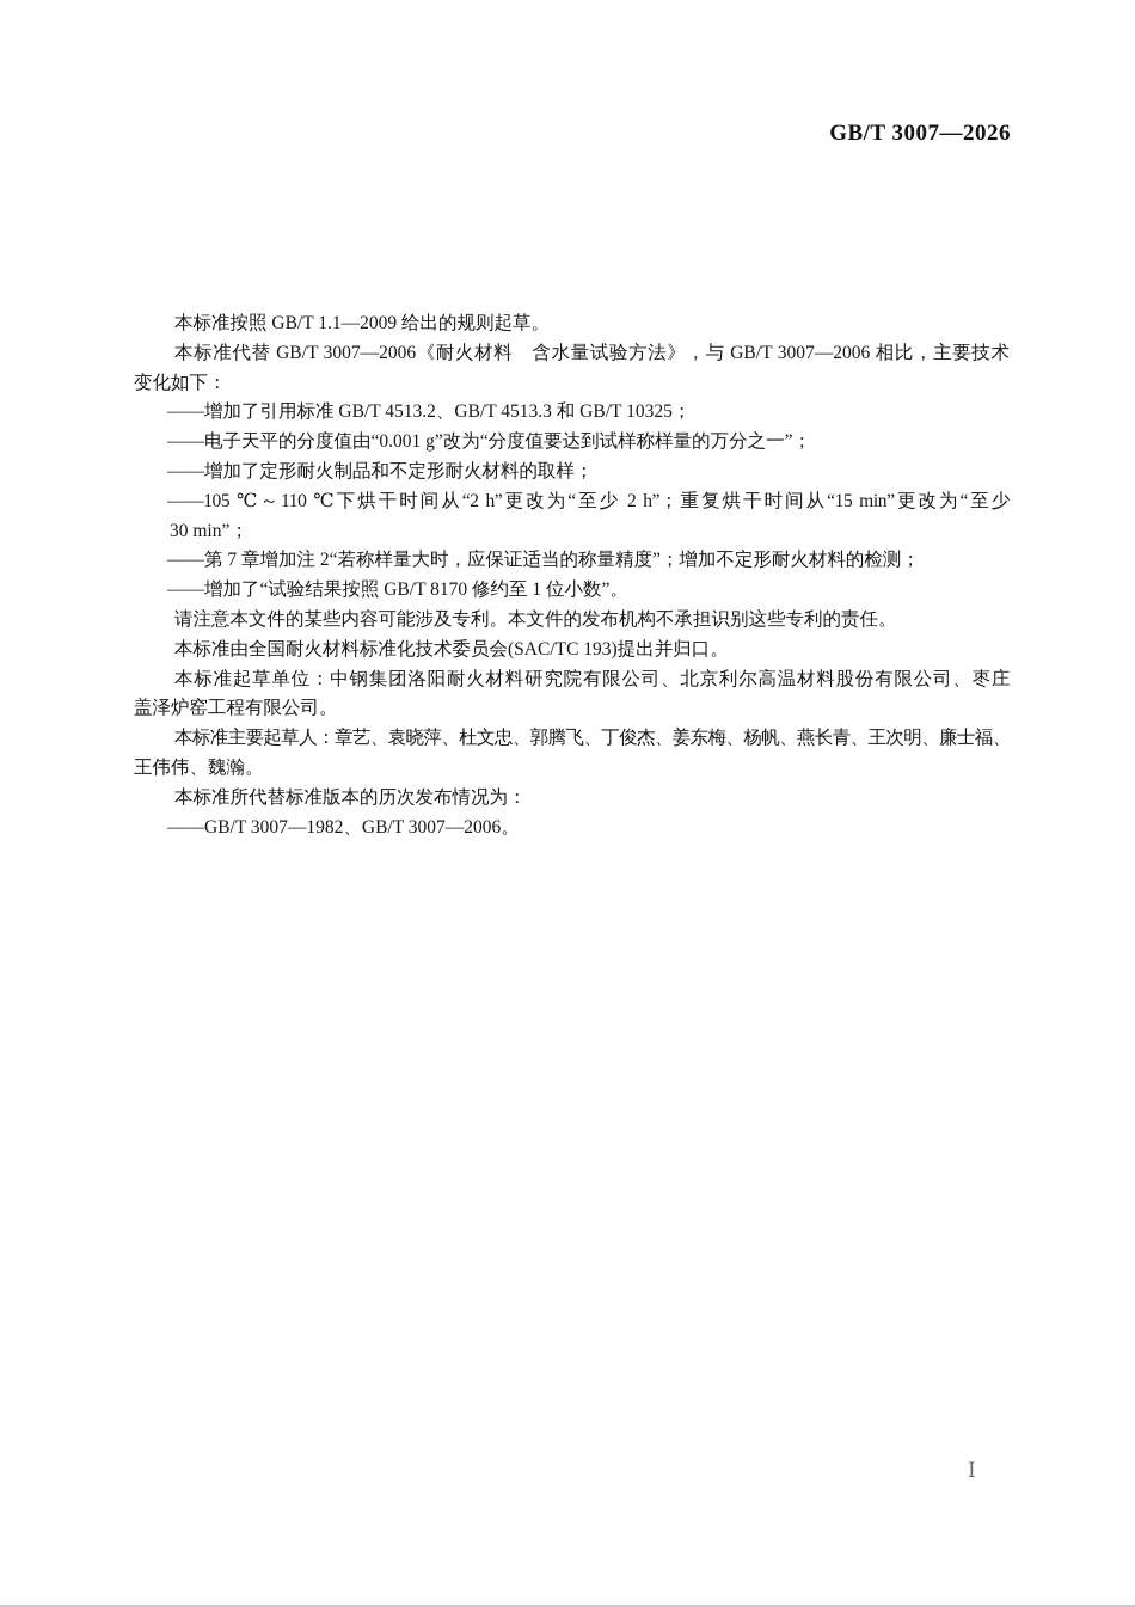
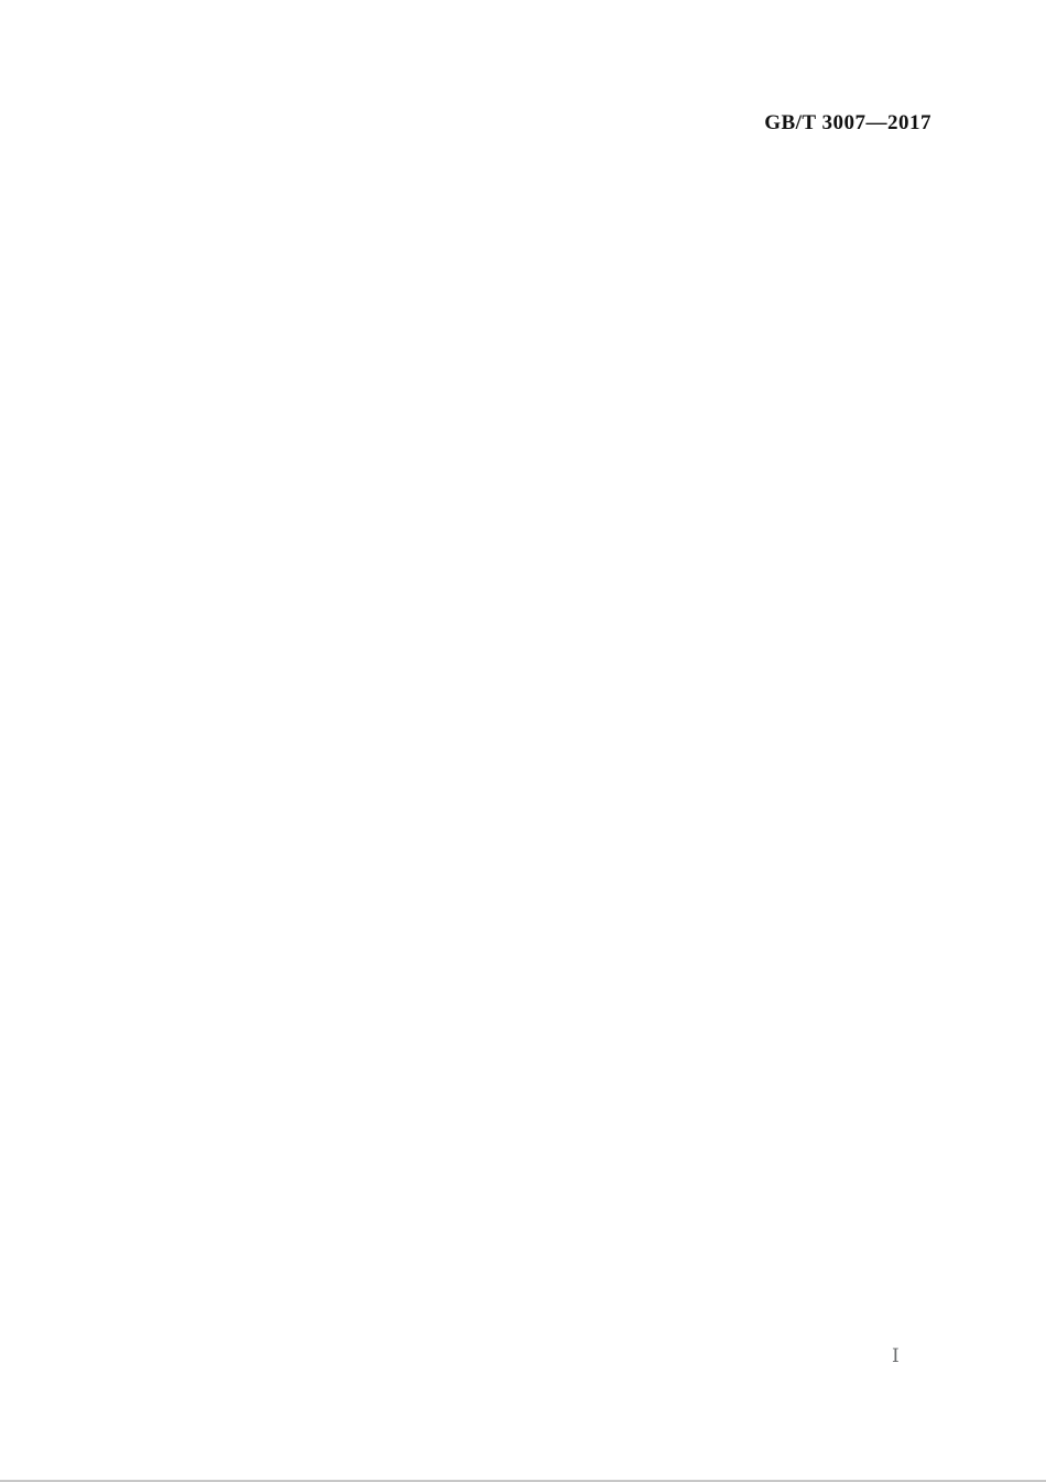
- GB/T 3007—2026
+ GB/T 3007—2017
- 本标准按照 GB/T 1.1—2009 给出的规则起草。
- 本标准代替 GB/T 3007—2006《耐火材料 含水量试验方法》，与 GB/T 3007—2006 相比，主要技术
- 变化如下：
- ——增加了引用标准 GB/T 4513.2、GB/T 4513.3 和 GB/T 10325；
- ——电子天平的分度值由“0.001 g”改为“分度值要达到试样称样量的万分之一”；
- ——增加了定形耐火制品和不定形耐火材料的取样；
- ——105 ℃～110 ℃下烘干时间从“2 h”更改为“至少 2 h”；重复烘干时间从“15 min”更改为“至少
- 30 min”；
- ——第 7 章增加注 2“若称样量大时，应保证适当的称量精度”；增加不定形耐火材料的检测；
- ——增加了“试验结果按照 GB/T 8170 修约至 1 位小数”。
- 请注意本文件的某些内容可能涉及专利。本文件的发布机构不承担识别这些专利的责任。
- 本标准由全国耐火材料标准化技术委员会(SAC/TC 193)提出并归口。
- 本标准起草单位：中钢集团洛阳耐火材料研究院有限公司、北京利尔高温材料股份有限公司、枣庄
- 盖泽炉窑工程有限公司。
- 本标准主要起草人：章艺、袁晓萍、杜文忠、郭腾飞、丁俊杰、姜东梅、杨帆、燕长青、王次明、廉士福、
- 王伟伟、魏瀚。
- 本标准所代替标准版本的历次发布情况为：
- ——GB/T 3007—1982、GB/T 3007—2006。
  Ⅰ
